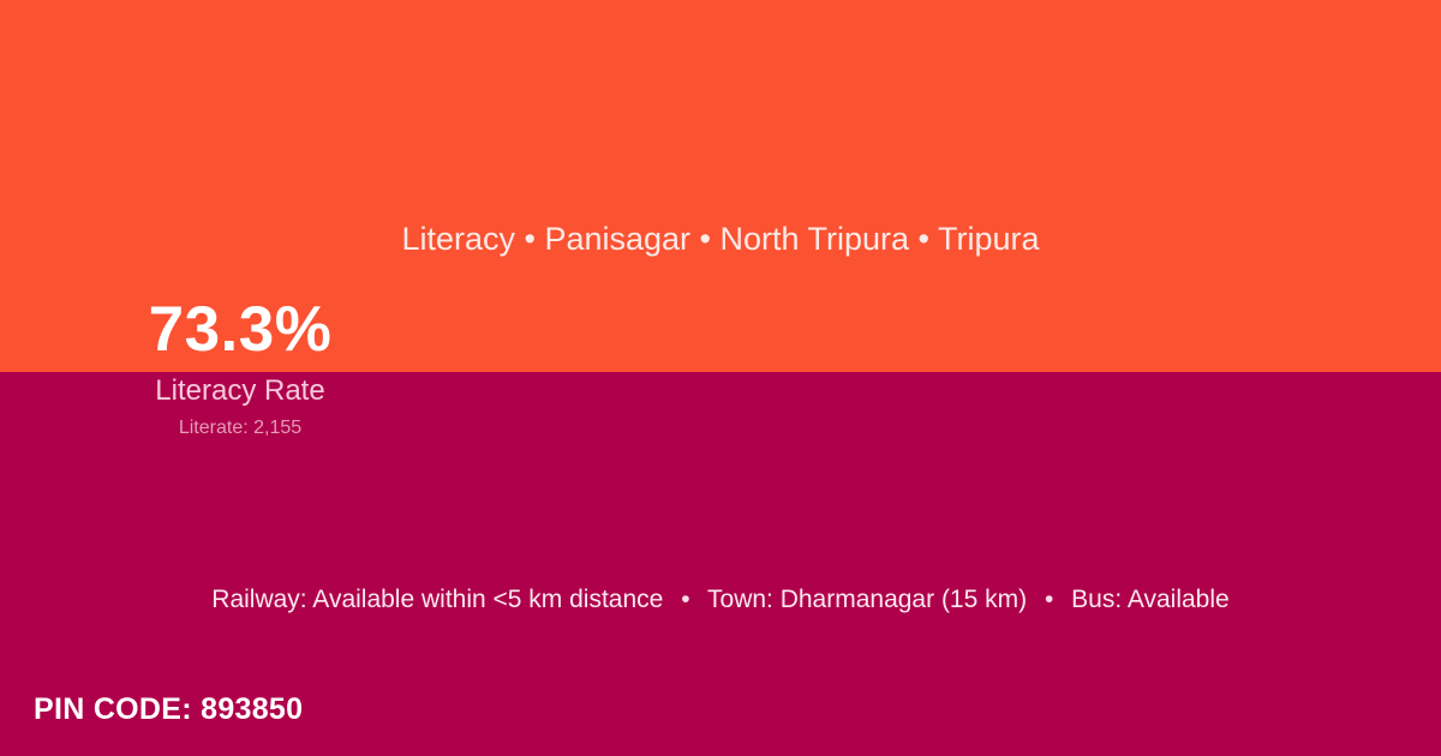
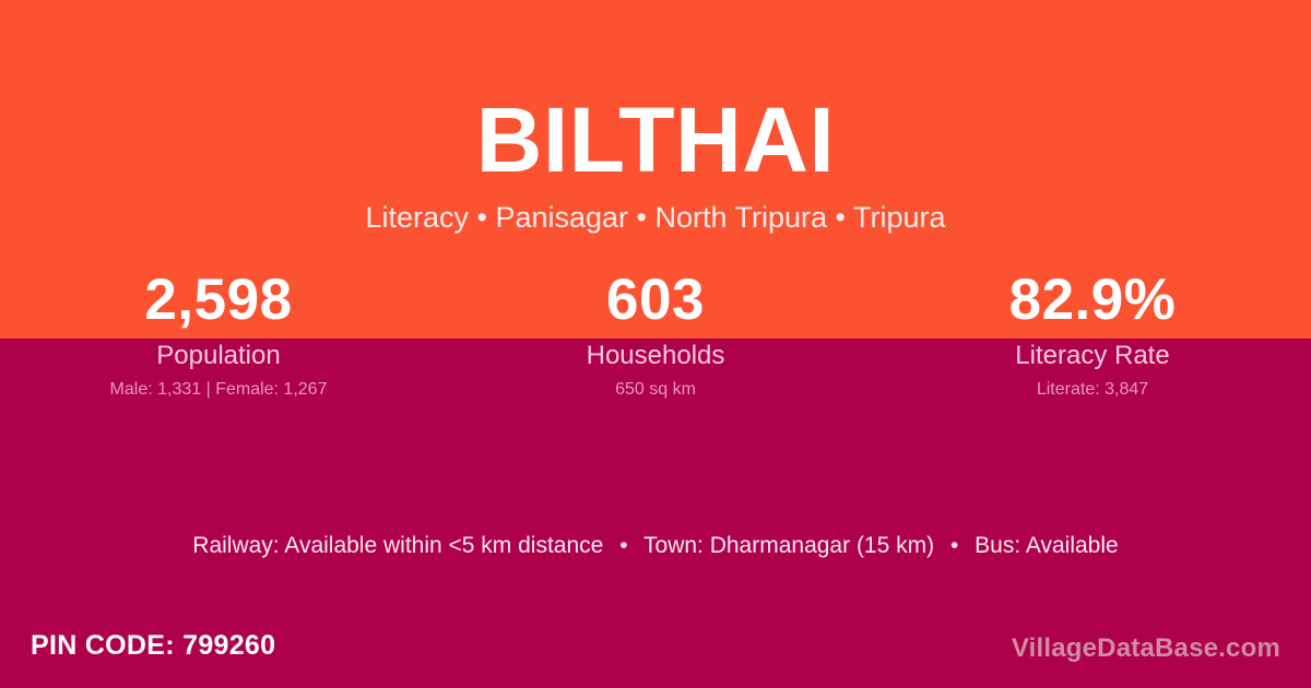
+ BILTHAI
  Literacy • Panisagar • North Tripura • Tripura
+ 2,598
+ Population
+ Male: 1,331 | Female: 1,267
+ 603
+ Households
+ 650 sq km
- 73.3%
+ 82.9%
  Literacy Rate
- Literate: 2,155
+ Literate: 3,847
  Railway: Available within <5 km distance • Town: Dharmanagar (15 km) • Bus: Available
- PIN CODE: 893850
+ PIN CODE: 799260
+ VillageDataBase.com
